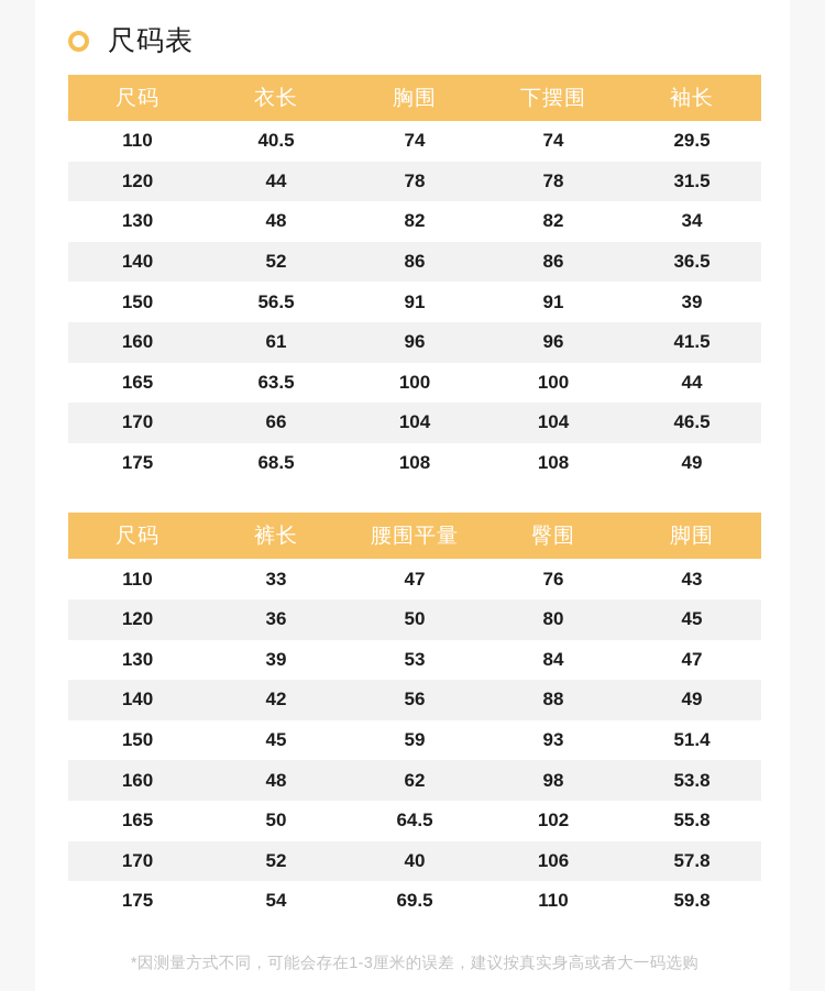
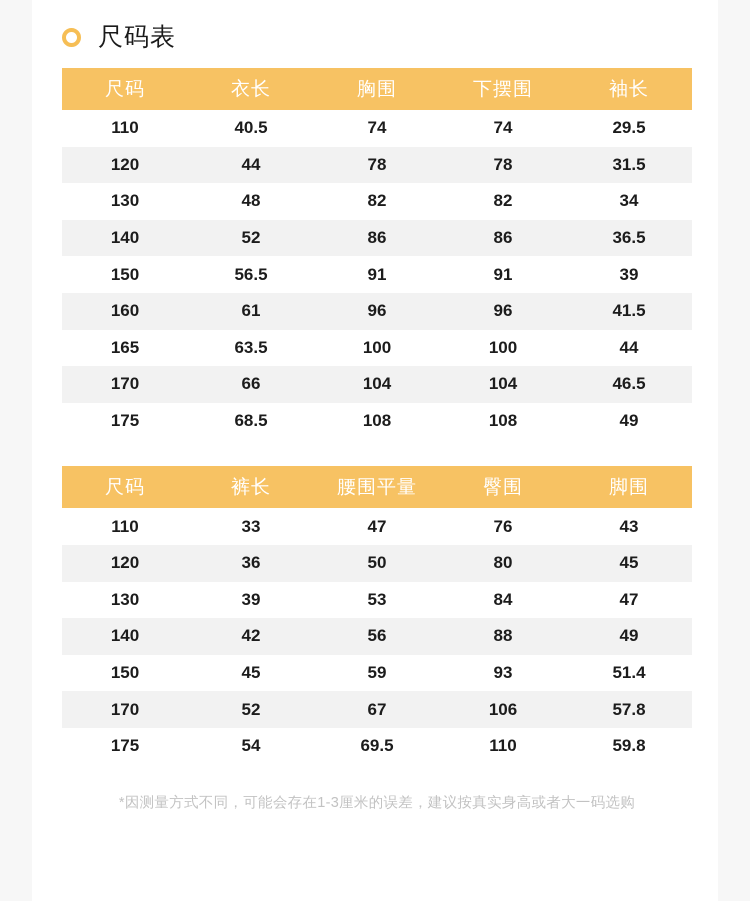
  尺码表
  尺码	衣长	胸围	下摆围	袖长
  110	40.5	74	74	29.5
  120	44	78	78	31.5
  130	48	82	82	34
  140	52	86	86	36.5
  150	56.5	91	91	39
  160	61	96	96	41.5
  165	63.5	100	100	44
  170	66	104	104	46.5
  175	68.5	108	108	49
  尺码	裤长	腰围平量	臀围	脚围
  110	33	47	76	43
  120	36	50	80	45
  130	39	53	84	47
  140	42	56	88	49
  150	45	59	93	51.4
- 160	48	62	98	53.8
- 165	50	64.5	102	55.8
- 170	52	40	106	57.8
+ 170	52	67	106	57.8
  175	54	69.5	110	59.8
  *因测量方式不同，可能会存在1-3厘米的误差，建议按真实身高或者大一码选购
